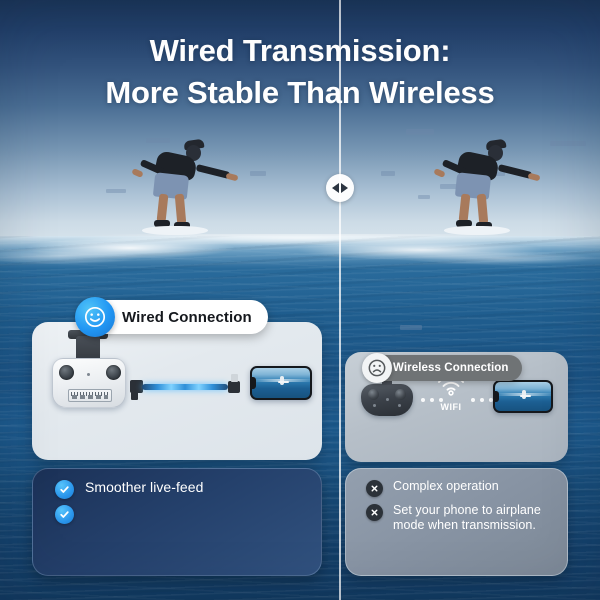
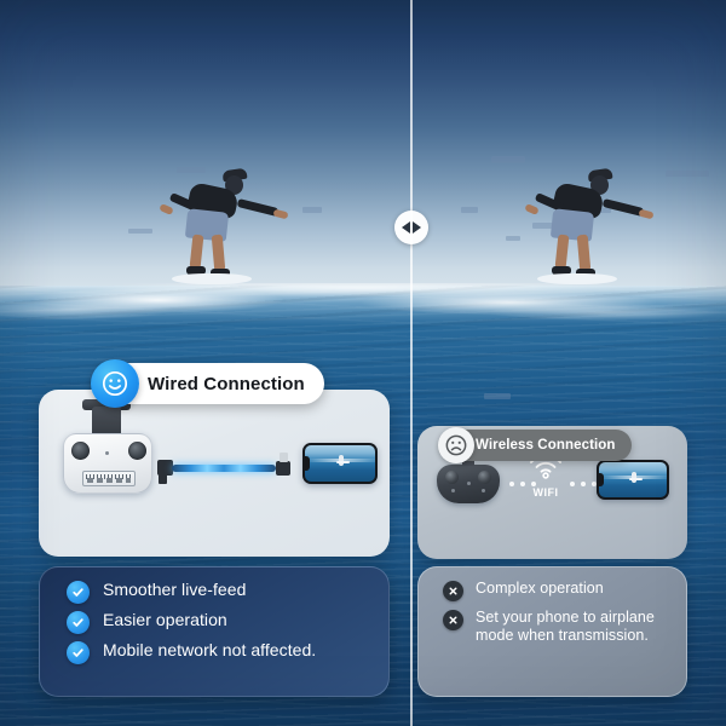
- Wired Transmission:
- More Stable Than Wireless
  Wired Connection
  Smoother live-feed
+ Easier operation
+ Mobile network not affected.
  WIFI
  Wireless Connection
  Complex operation
  Set your phone to airplane mode when transmission.
